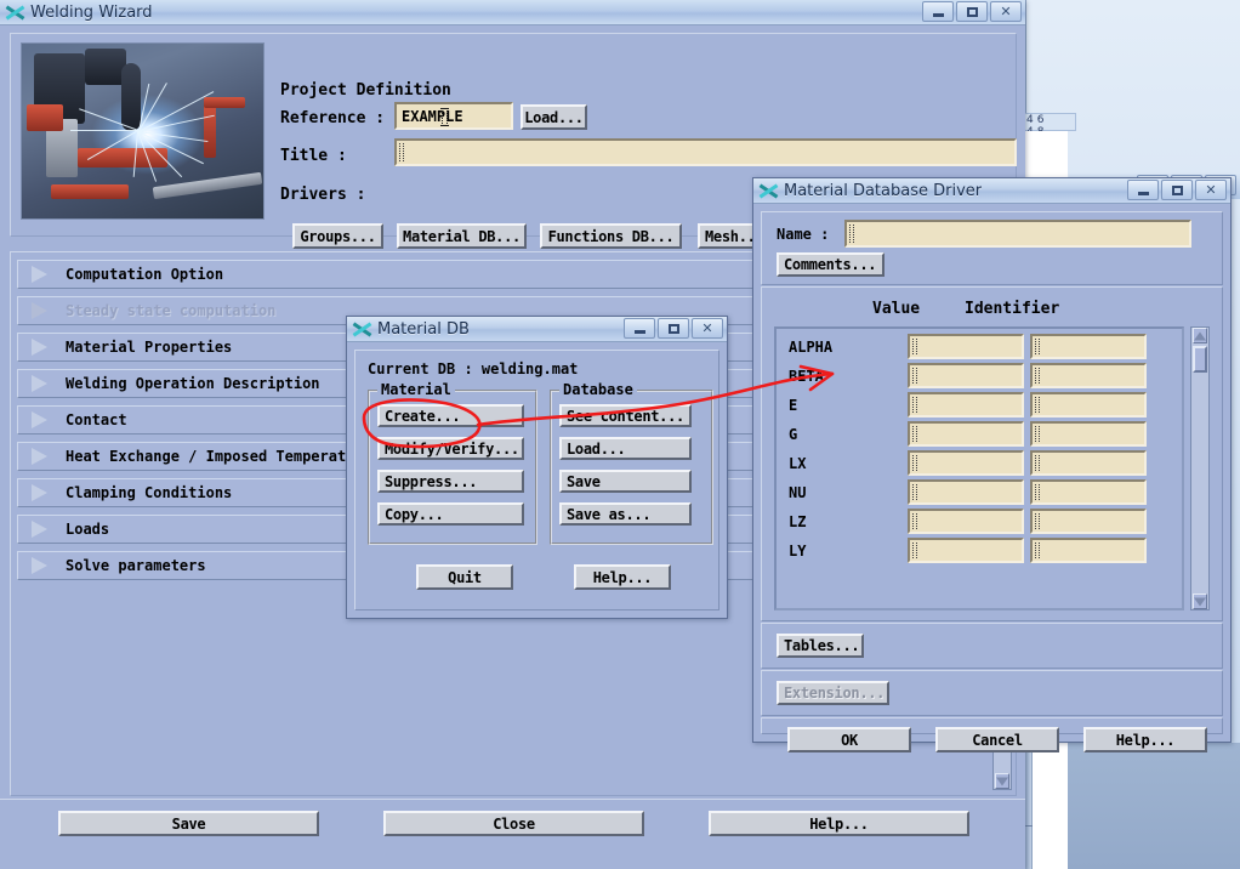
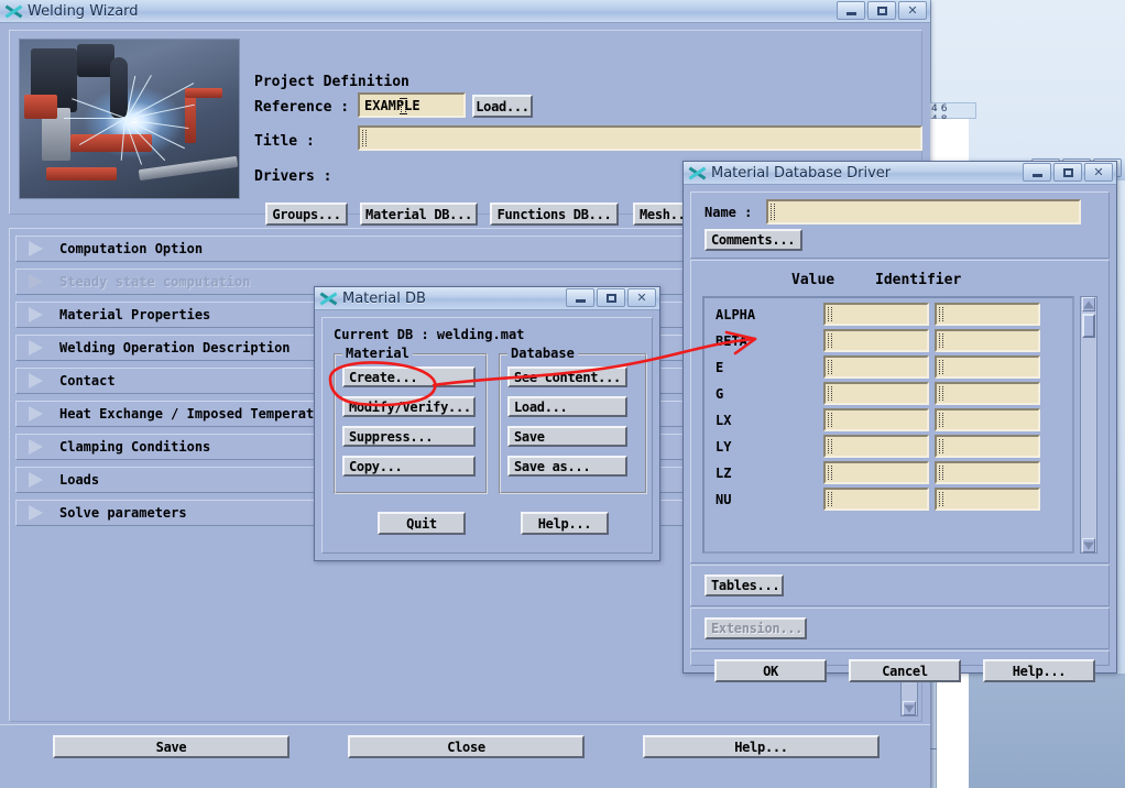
  Welding Wizard
  ✕
  Project Definition
  Reference :
  Title :
  Drivers :
  EXAMPLE
  Load...
  Groups...
  Material DB...
  Functions DB...
  Mesh.
  Computation Option
  Steady state computation
  Material Properties
  Welding Operation Description
  Contact
  Heat Exchange / Imposed Temperat
  Clamping Conditions
  Loads
  Solve parameters
  Save
  Close
  Help...
  Material DB
  ✕
  Current DB : welding.mat
  Material
  Create...
  Modify/Verify...
  Suppress...
  Copy...
  Database
  content...
  Load...
  Save
  Save as...
  Quit
  Help...
  Material Database Driver
  ✕
  Name :
  Comments...
  Value
  Identifier
  ALPHA
  E
  G
  LX
- NU
+ LY
  LZ
- LY
+ NU
  Tables...
  Extension...
  OK
  Cancel
  Help...
